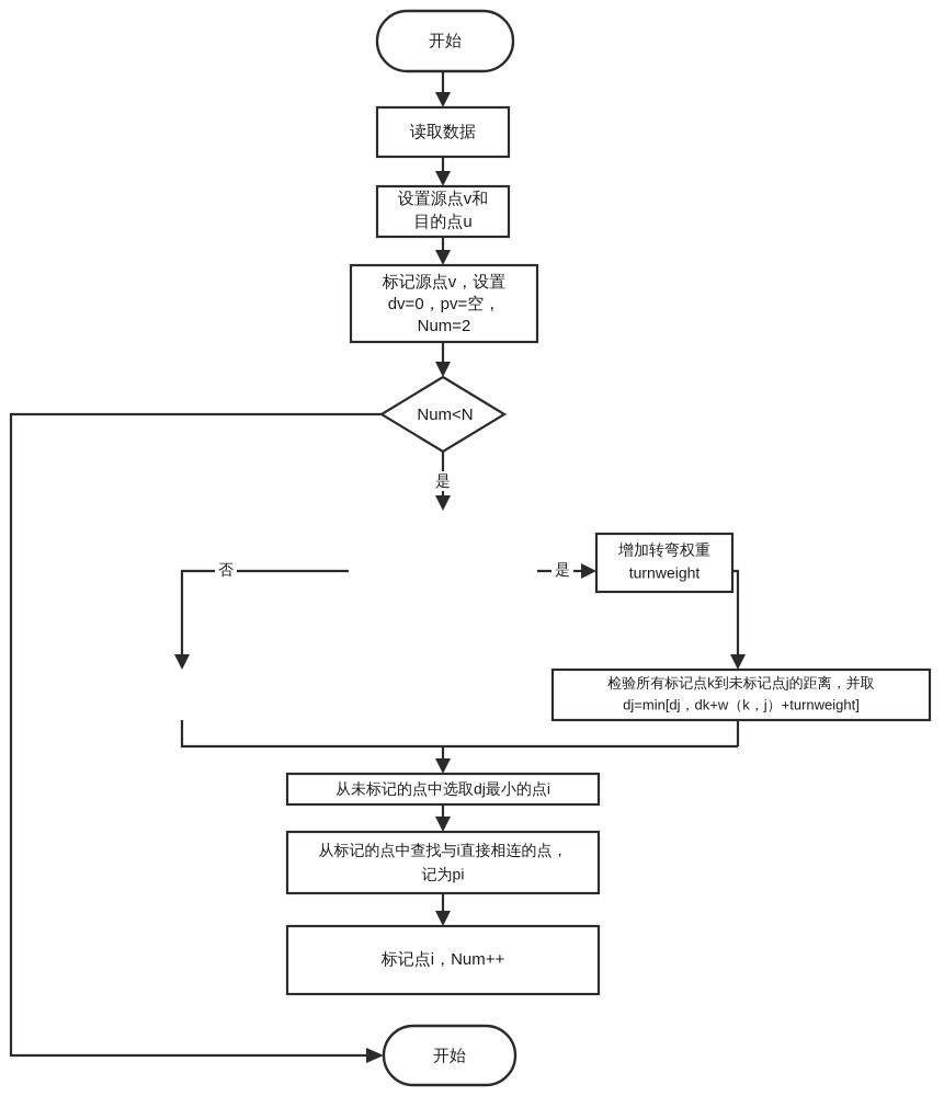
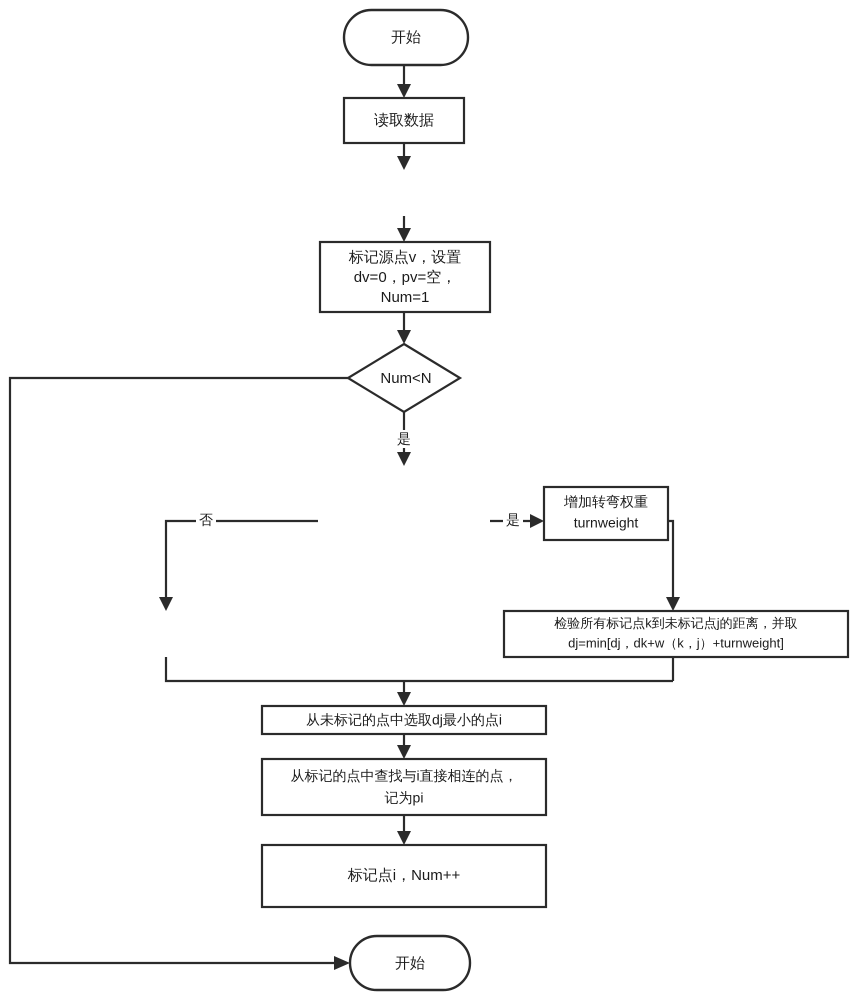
  开始
  读取数据
- 设置源点v和
- 目的点u
  标记源点v，设置
  dv=0，pv=空，
- Num=2
+ Num=1
  Num<N
  增加转弯权重
  turnweight
  检验所有标记点k到未标记点j的距离，并取
  dj=min[dj，dk+w（k，j）+turnweight]
  从未标记的点中选取dj最小的点i
  从标记的点中查找与i直接相连的点，
  记为pi
  标记点i，Num++
  开始
  是
  是
  否
